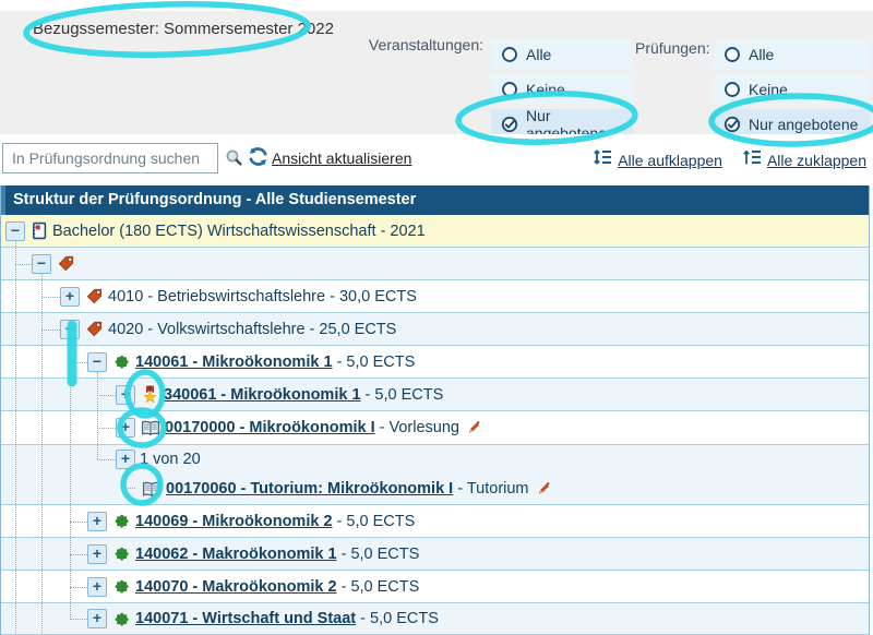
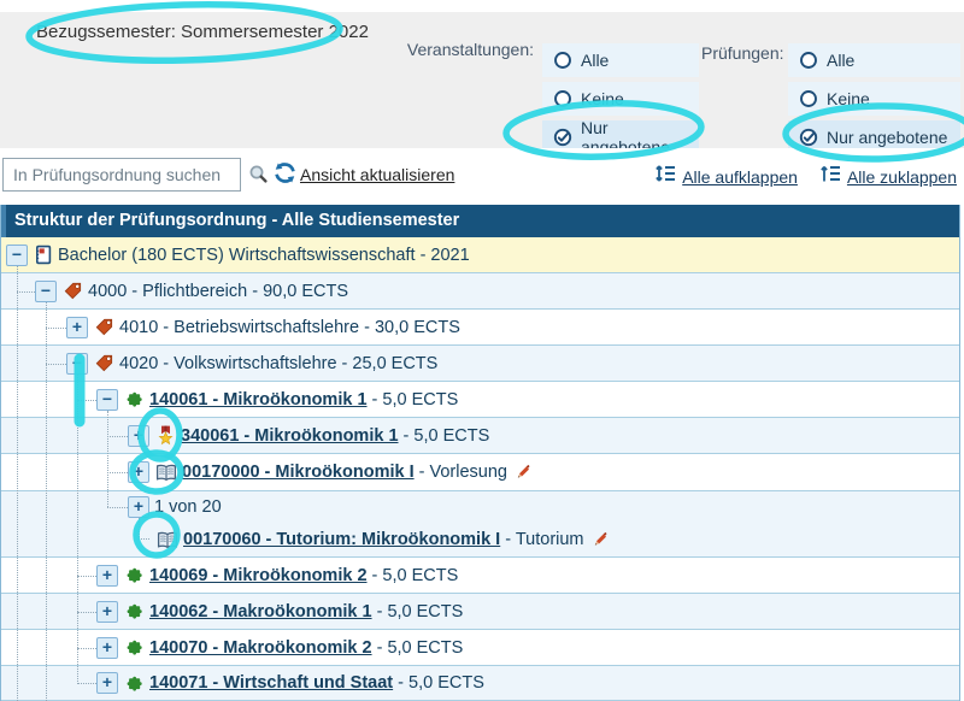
  Bezugssemester: Sommersemester 2022
  Veranstaltungen:
  Alle
  Keine
  Nur angeboten
  Prüfungen
  Alle
  Keine
  Nur angebotene
  In Prüfungsordnung suchen
  Ansicht aktualisieren
  Alle aufklappen
  Alle zuklappen
  Struktur der Prüfungsordnung - Alle Studiensemester
  −
  Bachelor (180 ECTS) Wirtschaftswissenschaft - 2021
  −
+ 4000 - Pflichtbereich - 90,0 ECTS
  +
  4010 - Betriebswirtschaftslehre - 30,0 ECTS
  4020 - Volkswirtschaftslehre - 25,0 ECTS
  −
  140061 - Mikroökonomik 1
  - 5,0 ECTS
  340061 - Mikroökonomik 1
  - 5,0 ECTS
  +
  00170000 - Mikroökonomik I
  - Vorlesung
  +
  1 von 20
  00170060 - Tutorium: Mikroökonomik I
  - Tutorium
  +
  140069 - Mikroökonomik 2
  - 5,0 ECTS
  +
  140062 - Makroökonomik 1
  - 5,0 ECTS
  +
  140070 - Makroökonomik 2
  - 5,0 ECTS
  +
  140071 - Wirtschaft und Staat
  - 5,0 ECTS
